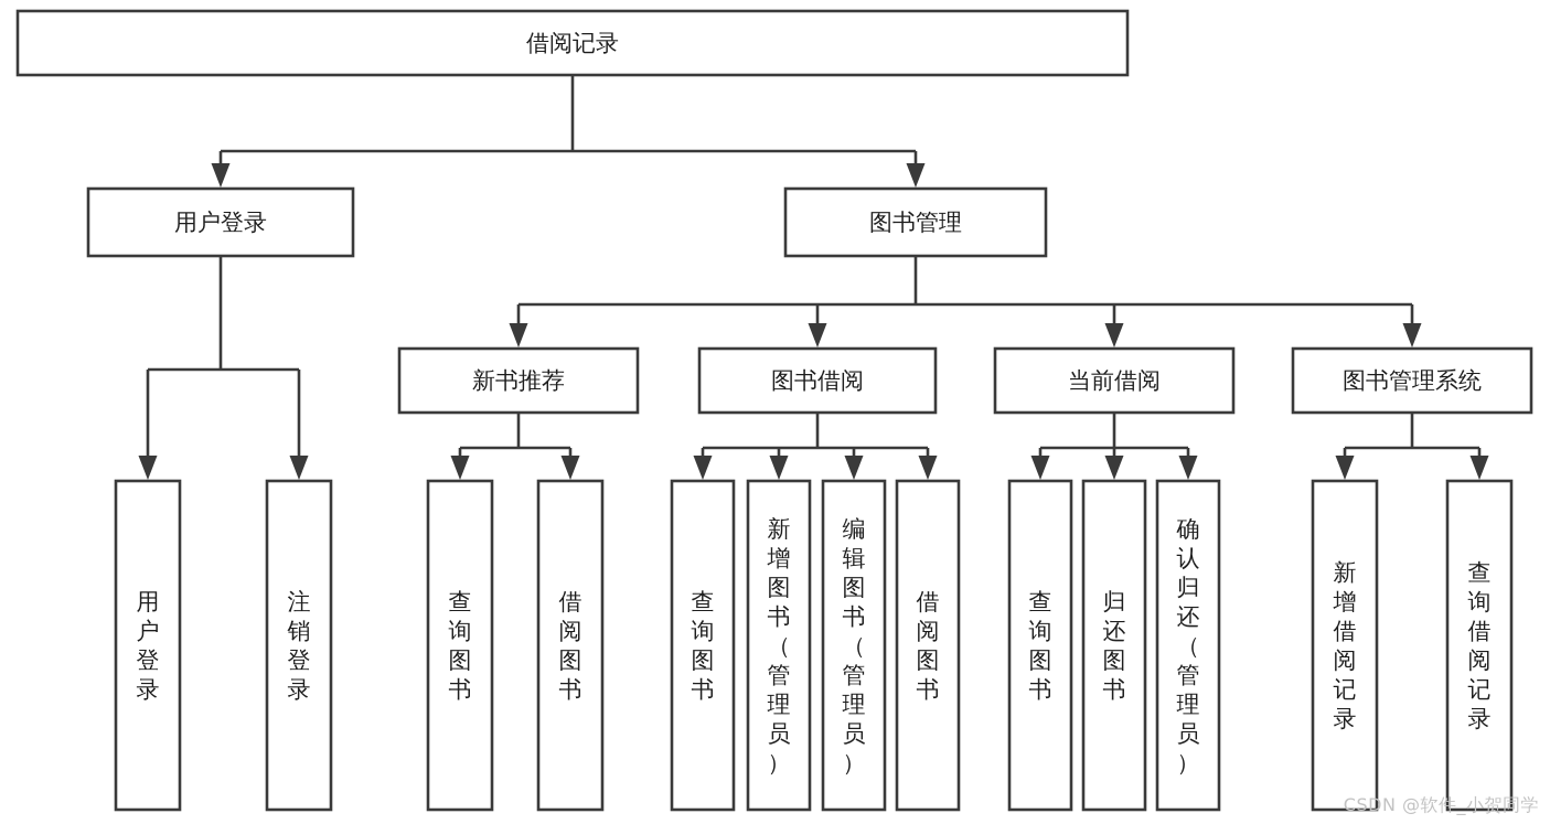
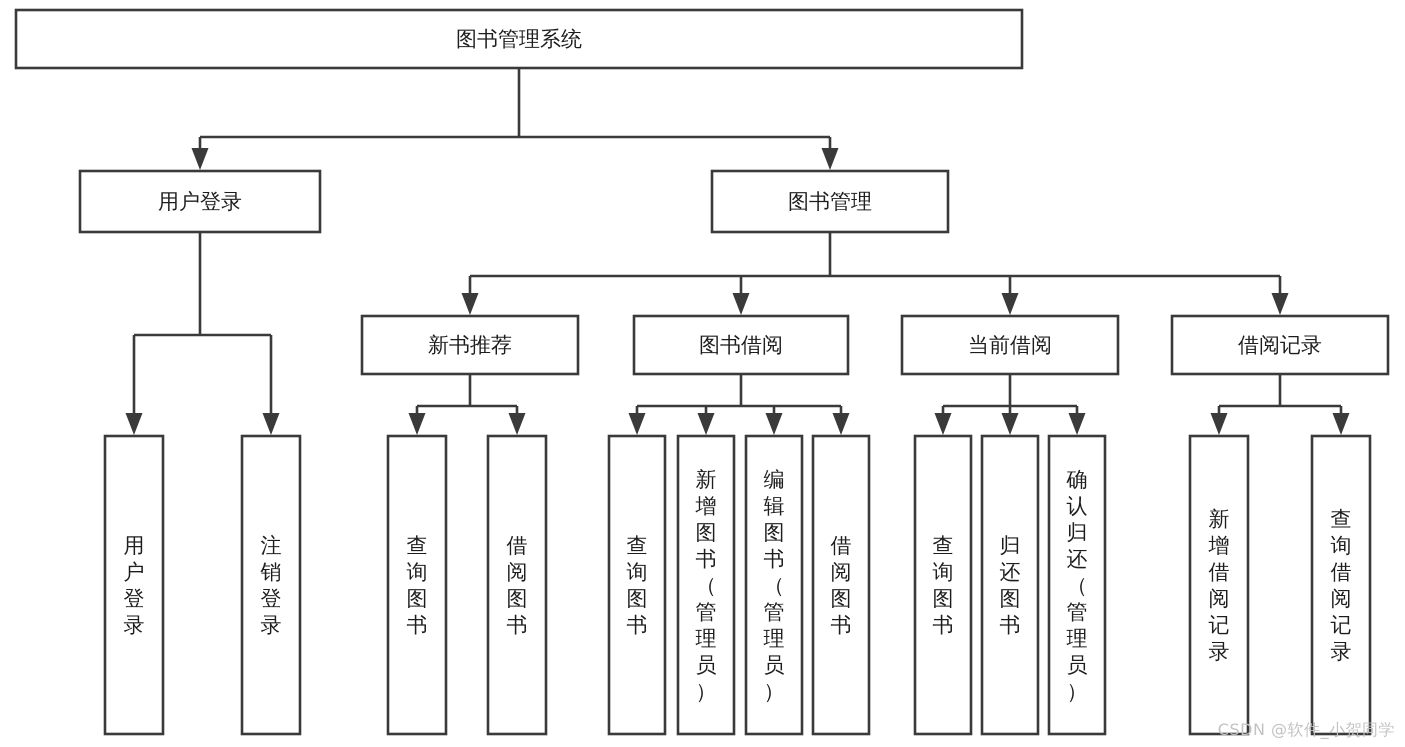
- 借阅记录
+ 图书管理系统
  用户登录
  图书管理
  新书推荐
  图书借阅
  当前借阅
- 图书管理系统
+ 借阅记录
  用户登录
  注销登录
  查询图书
  借阅图书
  查询图书
  新增图书（管理员）
  编辑图书（管理员）
  借阅图书
  查询图书
  归还图书
  确认归还（管理员）
  新增借阅记录
  查询借阅记录
  CSDN @软件_小贺同学
